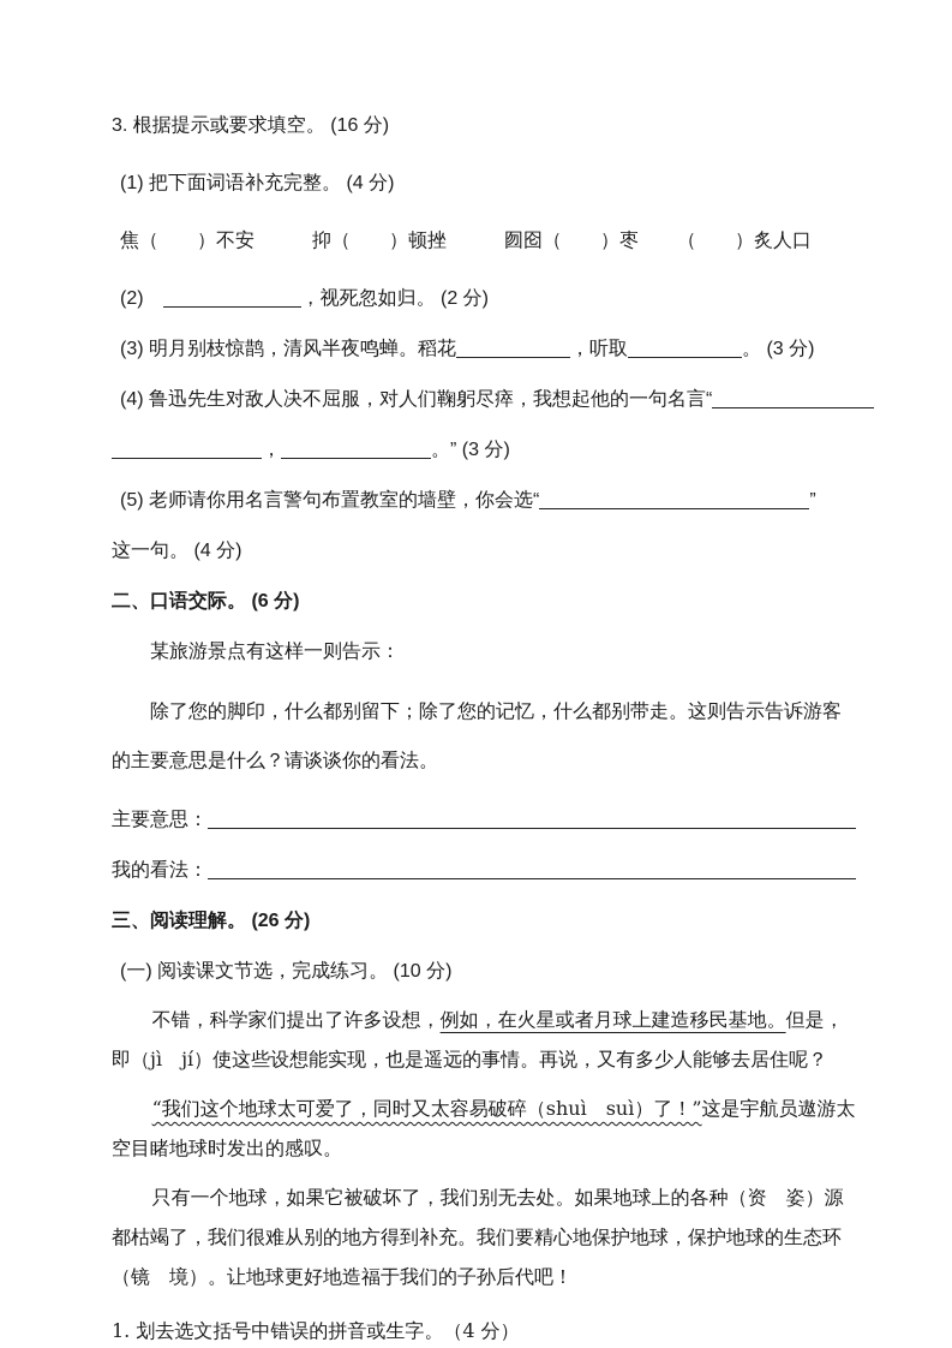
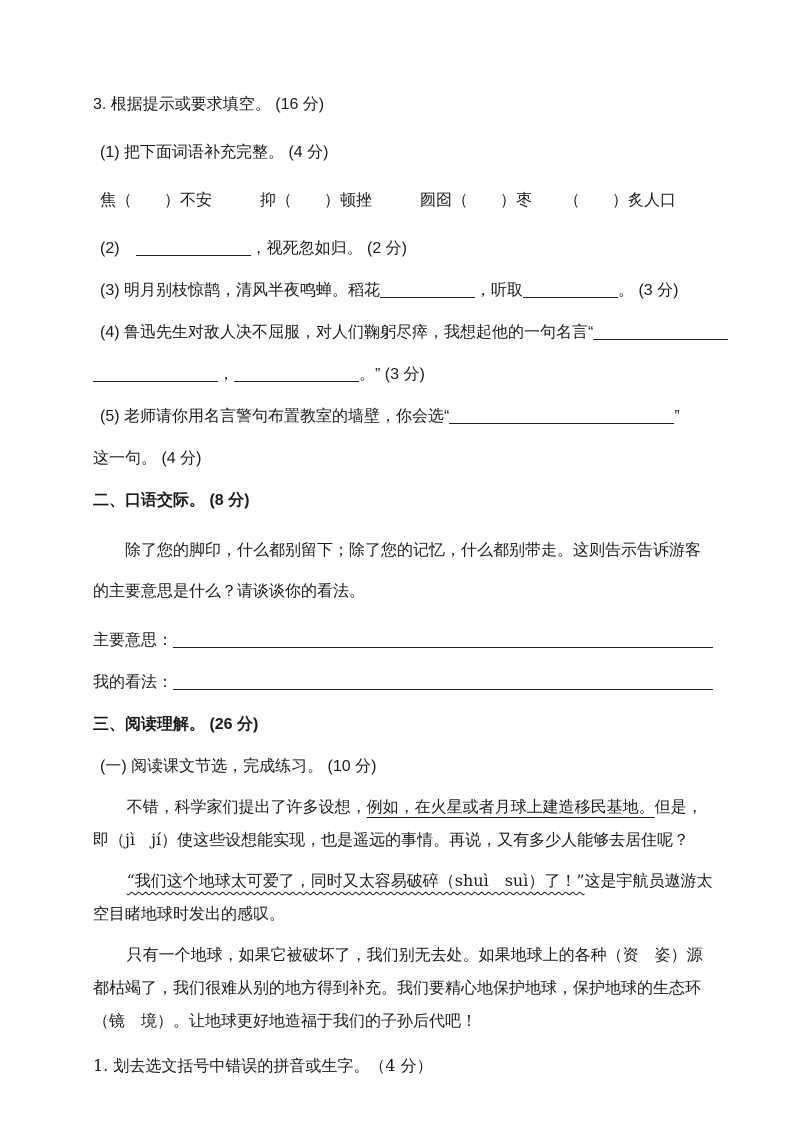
  3. 根据提示或要求填空。 (16 分)
  (1) 把下面词语补充完整。 (4 分)
  焦（ ）不安 抑（ ）顿挫 囫囵（ ）枣 （ ）炙人口
  (2) ，视死忽如归。 (2 分)
  (3) 明月别枝惊鹊，清风半夜鸣蝉。稻花 ，听取 。 (3 分)
  (4) 鲁迅先生对敌人决不屈服，对人们鞠躬尽瘁，我想起他的一句名言“
  ， 。” (3 分)
  (5) 老师请你用名言警句布置教室的墙壁，你会选“ ”
  这一句。 (4 分)
- 二、口语交际。 (6 分)
+ 二、口语交际。 (8 分)
- 某旅游景点有这样一则告示：
  除了您的脚印，什么都别留下；除了您的记忆，什么都别带走。这则告示告诉游客的主要意思是什么？请谈谈你的看法。
  主要意思：
  我的看法：
  三、阅读理解。 (26 分)
  (一) 阅读课文节选，完成练习。 (10 分)
  不错，科学家们提出了许多设想，例如，在火星或者月球上建造移民基地。但是，即（jì jí）使这些设想能实现，也是遥远的事情。再说，又有多少人能够去居住呢？
  “我们这个地球太可爱了，同时又太容易破碎（shuì suì）了！”这是宇航员遨游太空目睹地球时发出的感叹。
  只有一个地球，如果它被破坏了，我们别无去处。如果地球上的各种（资 姿）源都枯竭了，我们很难从别的地方得到补充。我们要精心地保护地球，保护地球的生态环（镜 境）。让地球更好地造福于我们的子孙后代吧！
  1. 划去选文括号中错误的拼音或生字。（4 分）
